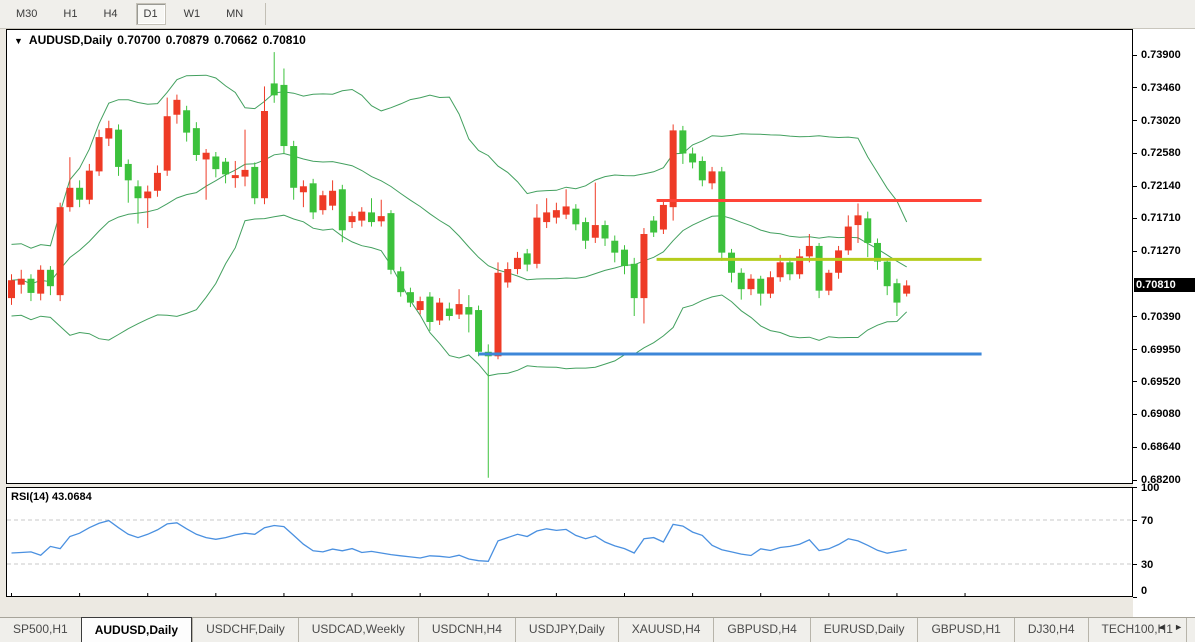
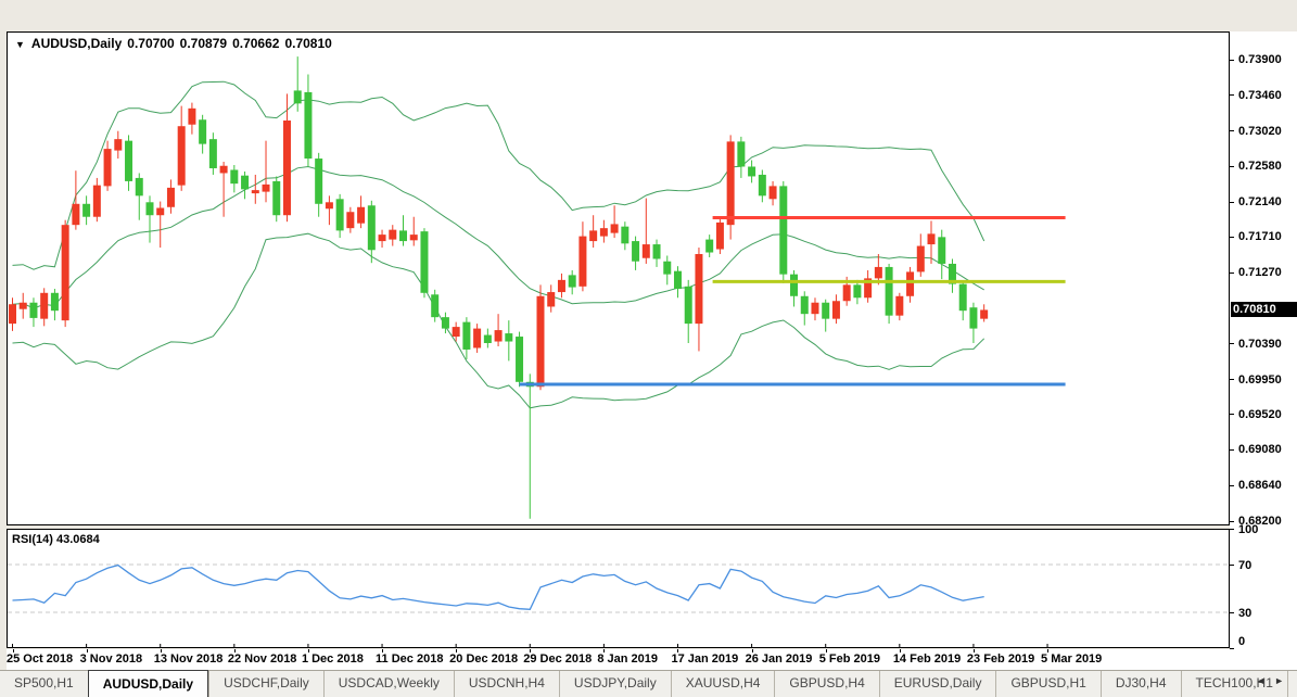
- M30
- H1
- H4
- D1
- W1
- MN
  ▼ AUDUSD,Daily 0.70700 0.70879 0.70662 0.70810
  RSI(14) 43.0684
  0.70810
  0.73900
  0.73460
  0.73020
  0.72580
  0.72140
  0.71710
  0.71270
  0.70390
  0.69950
  0.69520
  0.69080
  0.68640
  0.68200
  100
  70
  30
  0
+ 25 Oct 2018
+ 3 Nov 2018
+ 13 Nov 2018
+ 22 Nov 2018
+ 1 Dec 2018
+ 11 Dec 2018
+ 20 Dec 2018
+ 29 Dec 2018
+ 8 Jan 2019
+ 17 Jan 2019
+ 26 Jan 2019
+ 5 Feb 2019
+ 14 Feb 2019
+ 23 Feb 2019
+ 5 Mar 2019
  SP500,H1
  AUDUSD,Daily
  USDCHF,Daily
  USDCAD,Weekly
  USDCNH,H4
  USDJPY,Daily
  XAUUSD,H4
  GBPUSD,H4
  EURUSD,Daily
  GBPUSD,H1
  DJ30,H4
  TECH100,H1
  ◄►
